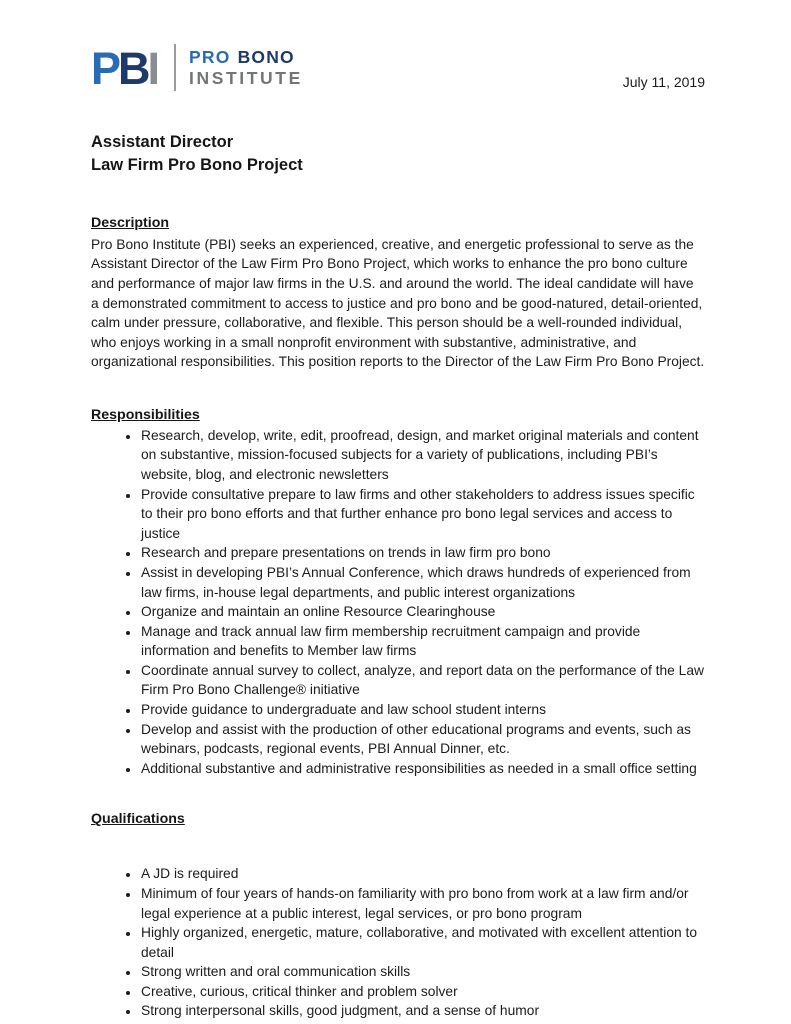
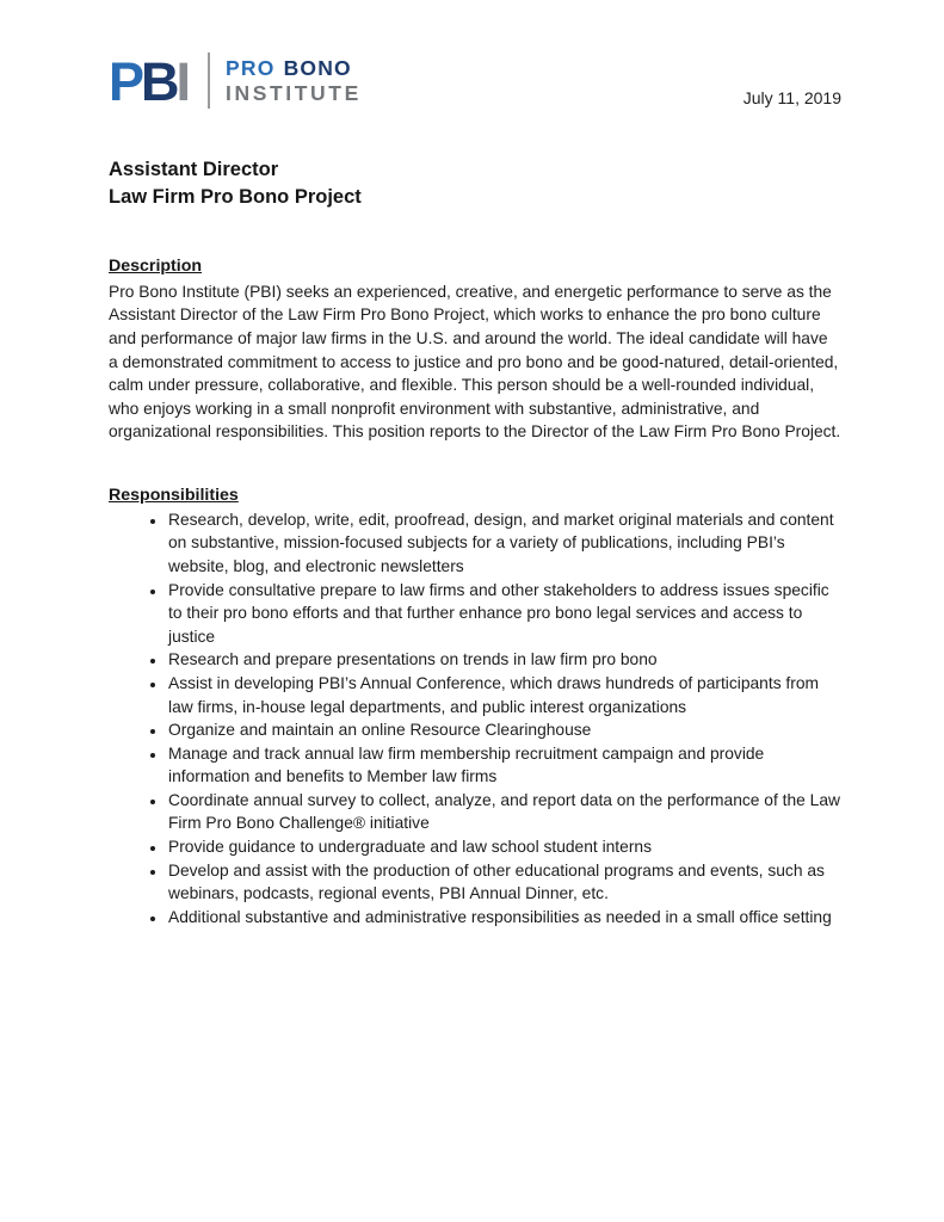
  PBI
  PRO BONO
  INSTITUTE
  July 11, 2019
  Assistant Director
  Law Firm Pro Bono Project
  Description
- Pro Bono Institute (PBI) seeks an experienced, creative, and energetic professional to serve as the Assistant Director of the Law Firm Pro Bono Project, which works to enhance the pro bono culture and performance of major law firms in the U.S. and around the world. The ideal candidate will have a demonstrated commitment to access to justice and pro bono and be good-natured, detail-oriented, calm under pressure, collaborative, and flexible. This person should be a well-rounded individual, who enjoys working in a small nonprofit environment with substantive, administrative, and organizational responsibilities. This position reports to the Director of the Law Firm Pro Bono Project.
+ Pro Bono Institute (PBI) seeks an experienced, creative, and energetic performance to serve as the Assistant Director of the Law Firm Pro Bono Project, which works to enhance the pro bono culture and performance of major law firms in the U.S. and around the world. The ideal candidate will have a demonstrated commitment to access to justice and pro bono and be good-natured, detail-oriented, calm under pressure, collaborative, and flexible. This person should be a well-rounded individual, who enjoys working in a small nonprofit environment with substantive, administrative, and organizational responsibilities. This position reports to the Director of the Law Firm Pro Bono Project.
  Responsibilities
  Research, develop, write, edit, proofread, design, and market original materials and content on substantive, mission-focused subjects for a variety of publications, including PBI’s website, blog, and electronic newsletters
  Provide consultative prepare to law firms and other stakeholders to address issues specific to their pro bono efforts and that further enhance pro bono legal services and access to justice
  Research and prepare presentations on trends in law firm pro bono
- Assist in developing PBI’s Annual Conference, which draws hundreds of experienced from law firms, in-house legal departments, and public interest organizations
+ Assist in developing PBI’s Annual Conference, which draws hundreds of participants from law firms, in-house legal departments, and public interest organizations
  Organize and maintain an online Resource Clearinghouse
  Manage and track annual law firm membership recruitment campaign and provide information and benefits to Member law firms
  Coordinate annual survey to collect, analyze, and report data on the performance of the Law Firm Pro Bono Challenge® initiative
  Provide guidance to undergraduate and law school student interns
  Develop and assist with the production of other educational programs and events, such as webinars, podcasts, regional events, PBI Annual Dinner, etc.
  Additional substantive and administrative responsibilities as needed in a small office setting
- Qualifications
- A JD is required
- Minimum of four years of hands-on familiarity with pro bono from work at a law firm and/or legal experience at a public interest, legal services, or pro bono program
- Highly organized, energetic, mature, collaborative, and motivated with excellent attention to detail
- Strong written and oral communication skills
- Creative, curious, critical thinker and problem solver
- Strong interpersonal skills, good judgment, and a sense of humor
